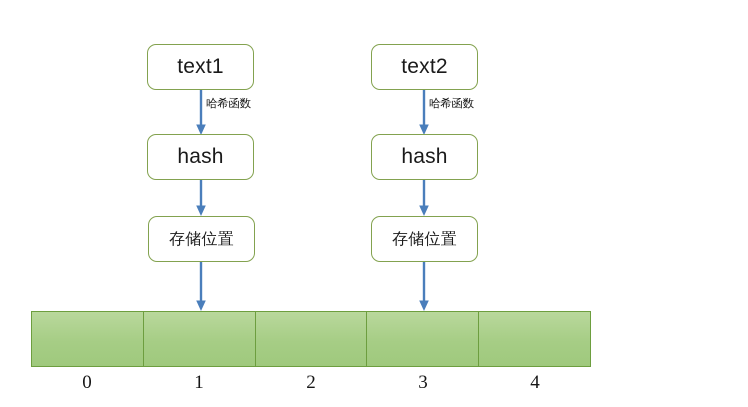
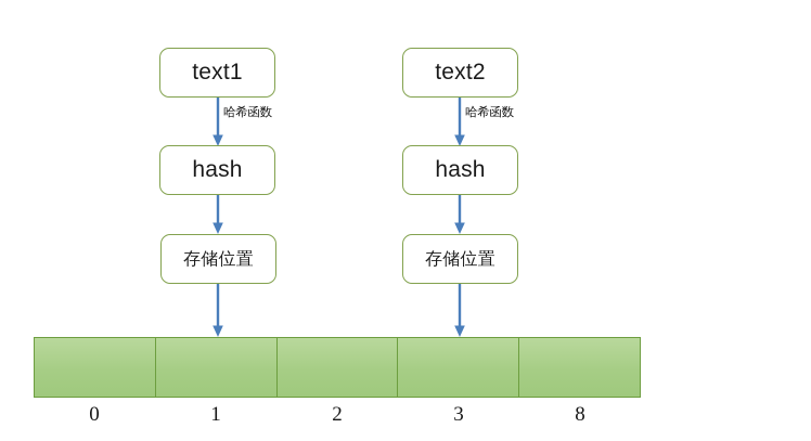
  text1
  哈希函数
  hash
  存储位置
  text2
  哈希函数
  hash
  存储位置
  0
  1
  2
  3
- 4
+ 8
